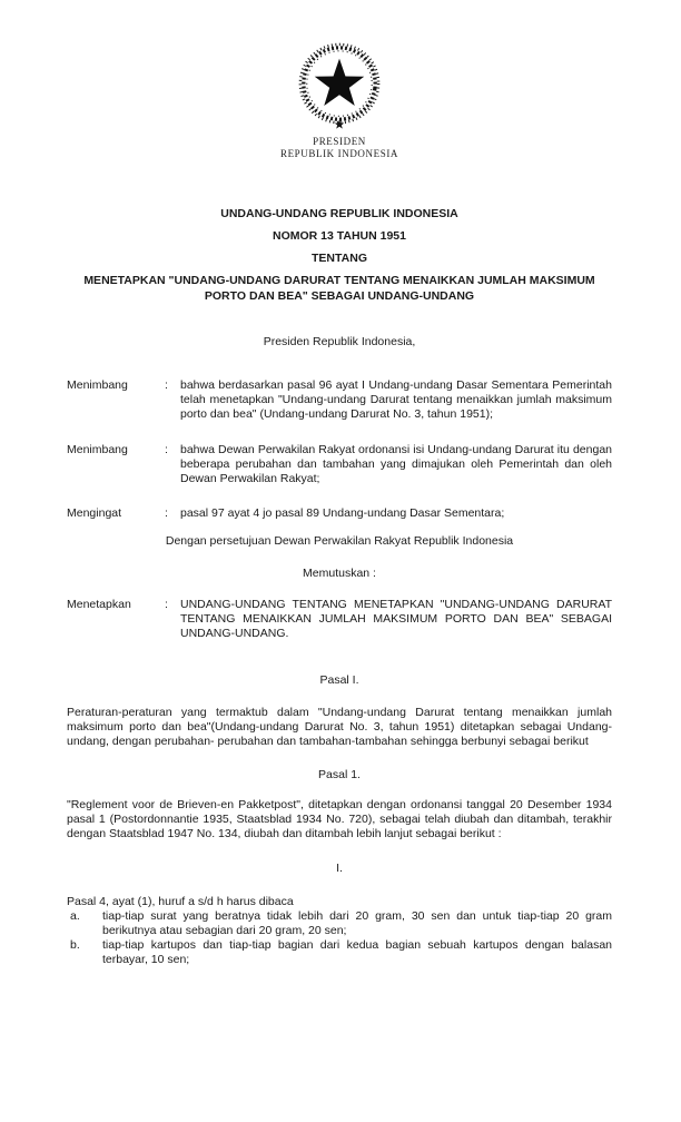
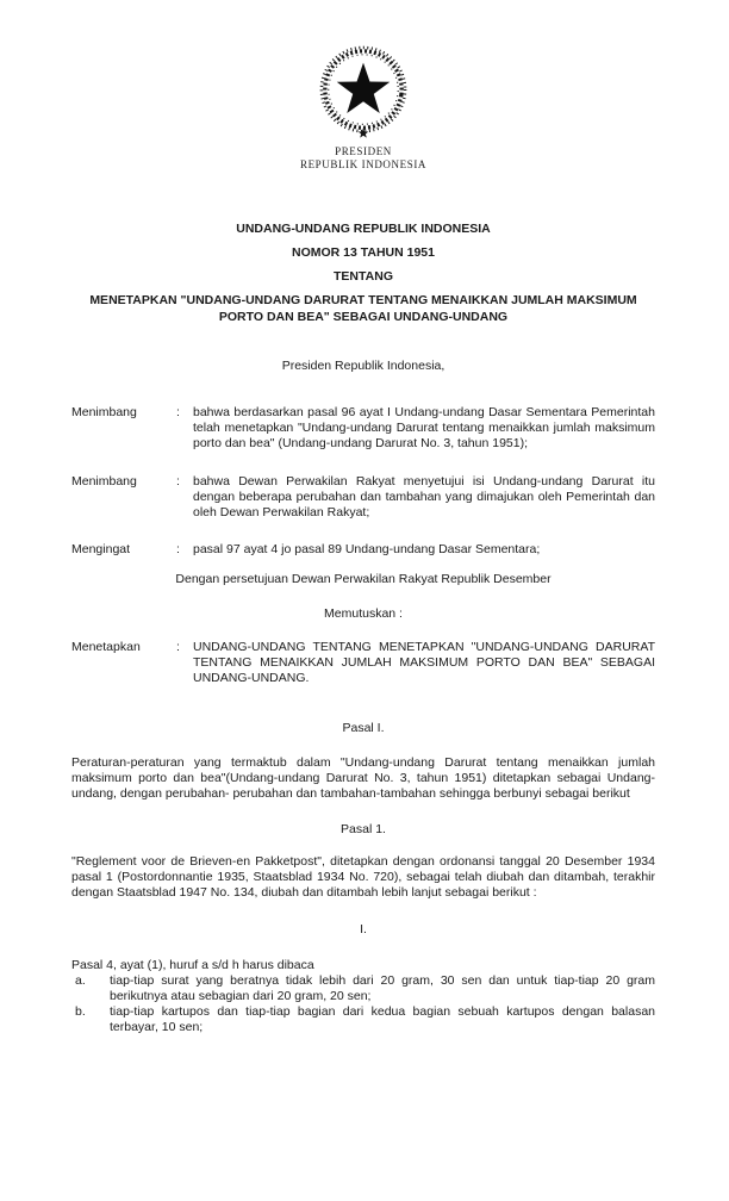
  PRESIDEN
  REPUBLIK INDONESIA
  UNDANG-UNDANG REPUBLIK INDONESIA
  NOMOR 13 TAHUN 1951
  TENTANG
  MENETAPKAN "UNDANG-UNDANG DARURAT TENTANG MENAIKKAN JUMLAH MAKSIMUM PORTO DAN BEA" SEBAGAI UNDANG-UNDANG
  Presiden Republik Indonesia,
  Menimbang
  :
  bahwa berdasarkan pasal 96 ayat I Undang-undang Dasar Sementara Pemerintah telah menetapkan "Undang-undang Darurat tentang menaikkan jumlah maksimum porto dan bea" (Undang-undang Darurat No. 3, tahun 1951);
  Menimbang
  :
- bahwa Dewan Perwakilan Rakyat ordonansi isi Undang-undang Darurat itu dengan beberapa perubahan dan tambahan yang dimajukan oleh Pemerintah dan oleh Dewan Perwakilan Rakyat;
+ bahwa Dewan Perwakilan Rakyat menyetujui isi Undang-undang Darurat itu dengan beberapa perubahan dan tambahan yang dimajukan oleh Pemerintah dan oleh Dewan Perwakilan Rakyat;
  Mengingat
  :
  pasal 97 ayat 4 jo pasal 89 Undang-undang Dasar Sementara;
- Dengan persetujuan Dewan Perwakilan Rakyat Republik Indonesia
+ Dengan persetujuan Dewan Perwakilan Rakyat Republik Desember
  Memutuskan :
  Menetapkan
  :
  UNDANG-UNDANG TENTANG MENETAPKAN "UNDANG-UNDANG DARURAT TENTANG MENAIKKAN JUMLAH MAKSIMUM PORTO DAN BEA" SEBAGAI UNDANG-UNDANG.
  Pasal I.
  Peraturan-peraturan yang termaktub dalam "Undang-undang Darurat tentang menaikkan jumlah maksimum porto dan bea"(Undang-undang Darurat No. 3, tahun 1951) ditetapkan sebagai Undang-undang, dengan perubahan- perubahan dan tambahan-tambahan sehingga berbunyi sebagai berikut
  Pasal 1.
  "Reglement voor de Brieven-en Pakketpost", ditetapkan dengan ordonansi tanggal 20 Desember 1934 pasal 1 (Postordonnantie 1935, Staatsblad 1934 No. 720), sebagai telah diubah dan ditambah, terakhir dengan Staatsblad 1947 No. 134, diubah dan ditambah lebih lanjut sebagai berikut :
  I.
  Pasal 4, ayat (1), huruf a s/d h harus dibaca
  a.
  tiap-tiap surat yang beratnya tidak lebih dari 20 gram, 30 sen dan untuk tiap-tiap 20 gram berikutnya atau sebagian dari 20 gram, 20 sen;
  b.
  tiap-tiap kartupos dan tiap-tiap bagian dari kedua bagian sebuah kartupos dengan balasan terbayar, 10 sen;
